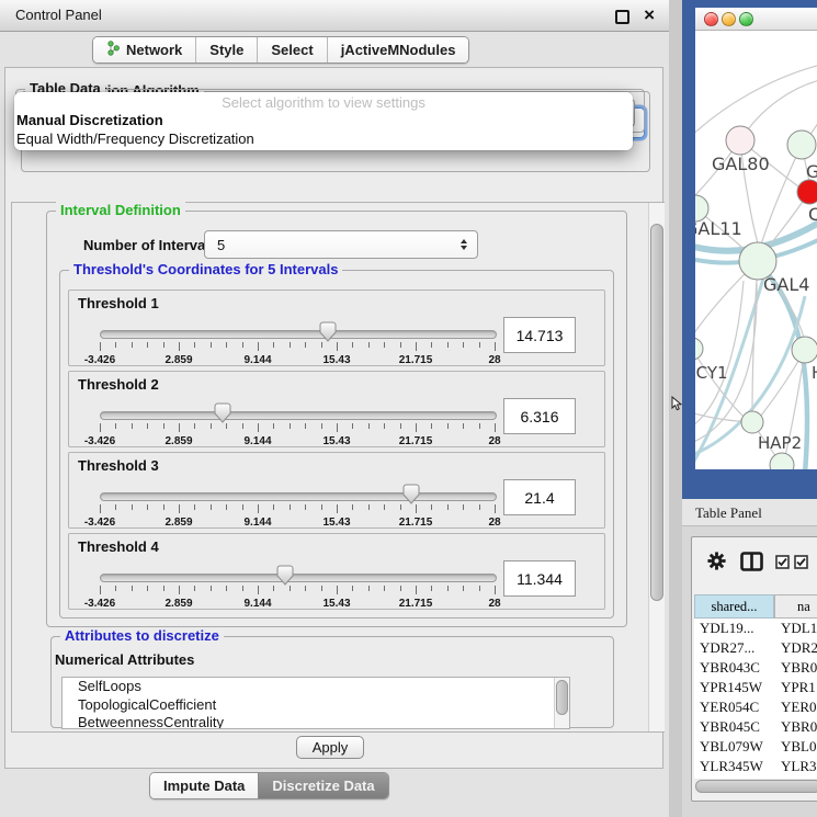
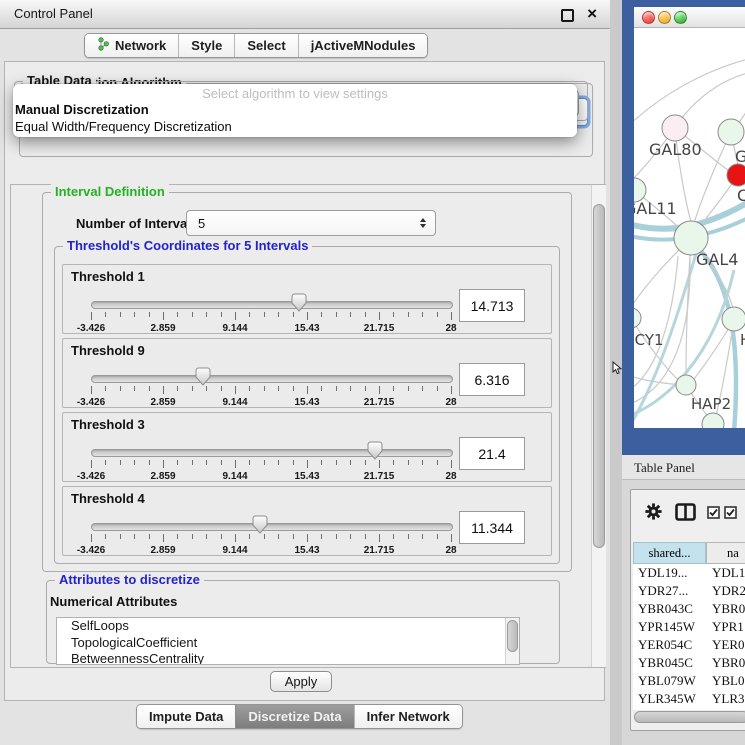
  Control Panel
  ×
  Network
  Style
  Select
  jActiveMNodules
  Table Data
  Select algorithm to view settings
  Manual Discretization
  Equal Width/Frequency Discretization
  Interval Definition
  Number of Interva
  5
  Threshold's Coordinates for 5 Intervals
  Threshold 1
  -3.426
  2.859
  9.144
  15.43
  21.715
  28
  14.713
- Threshold 2
+ Threshold 9
  -3.426
  2.859
  9.144
  15.43
  21.715
  28
  6.316
  Threshold 3
  -3.426
  2.859
  9.144
  15.43
  21.715
  28
  21.4
  Threshold 4
  -3.426
  2.859
  9.144
  15.43
  21.715
  28
  11.344
  Attributes to discretize
  Numerical Attributes
  SelfLoops
  TopologicalCoefficient
  BetweennessCentrality
  Apply
  Impute Data
  Discretize Data
+ Infer Network
  GAL80
  C
  AL11
  GAL4
  CY1
  HAP2
  Table Panel
  shared...
  na
  YDL19...
  YDL1
  YDR27...
  YDR2
  YBR043C
  YBR0
  YPR145W
  YPR1
  YER054C
  YER0
  YBR045C
  YBR0
  YBL079W
  YBL0
  YLR345W
  YLR3
